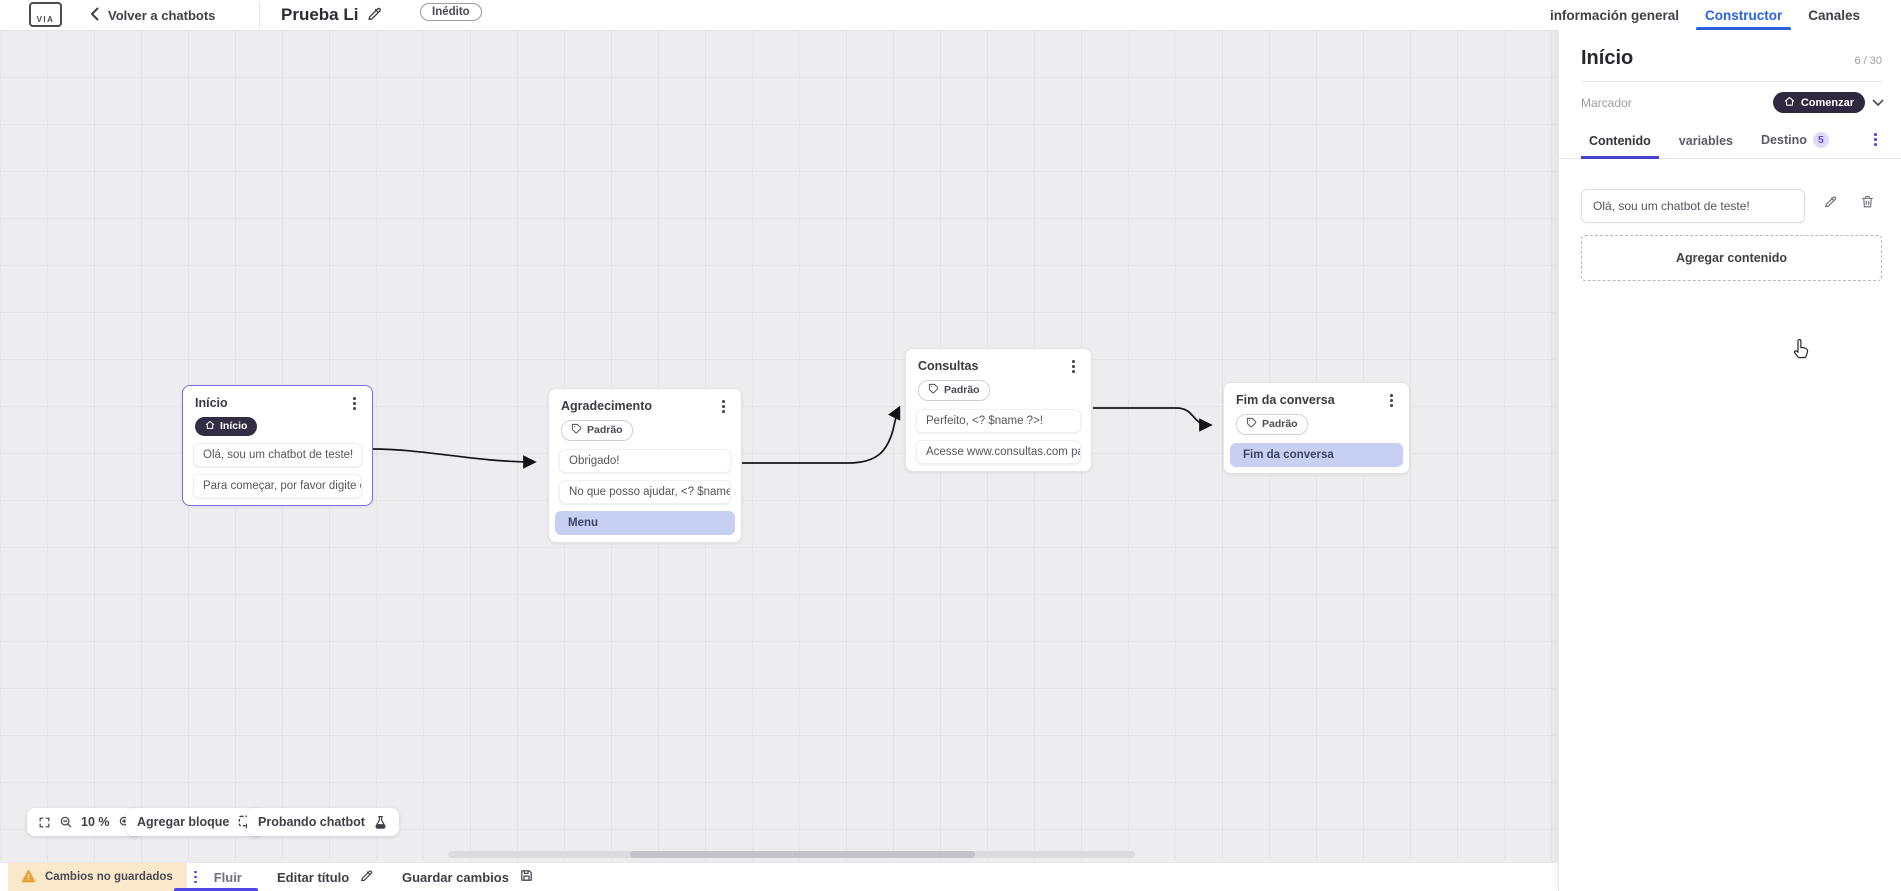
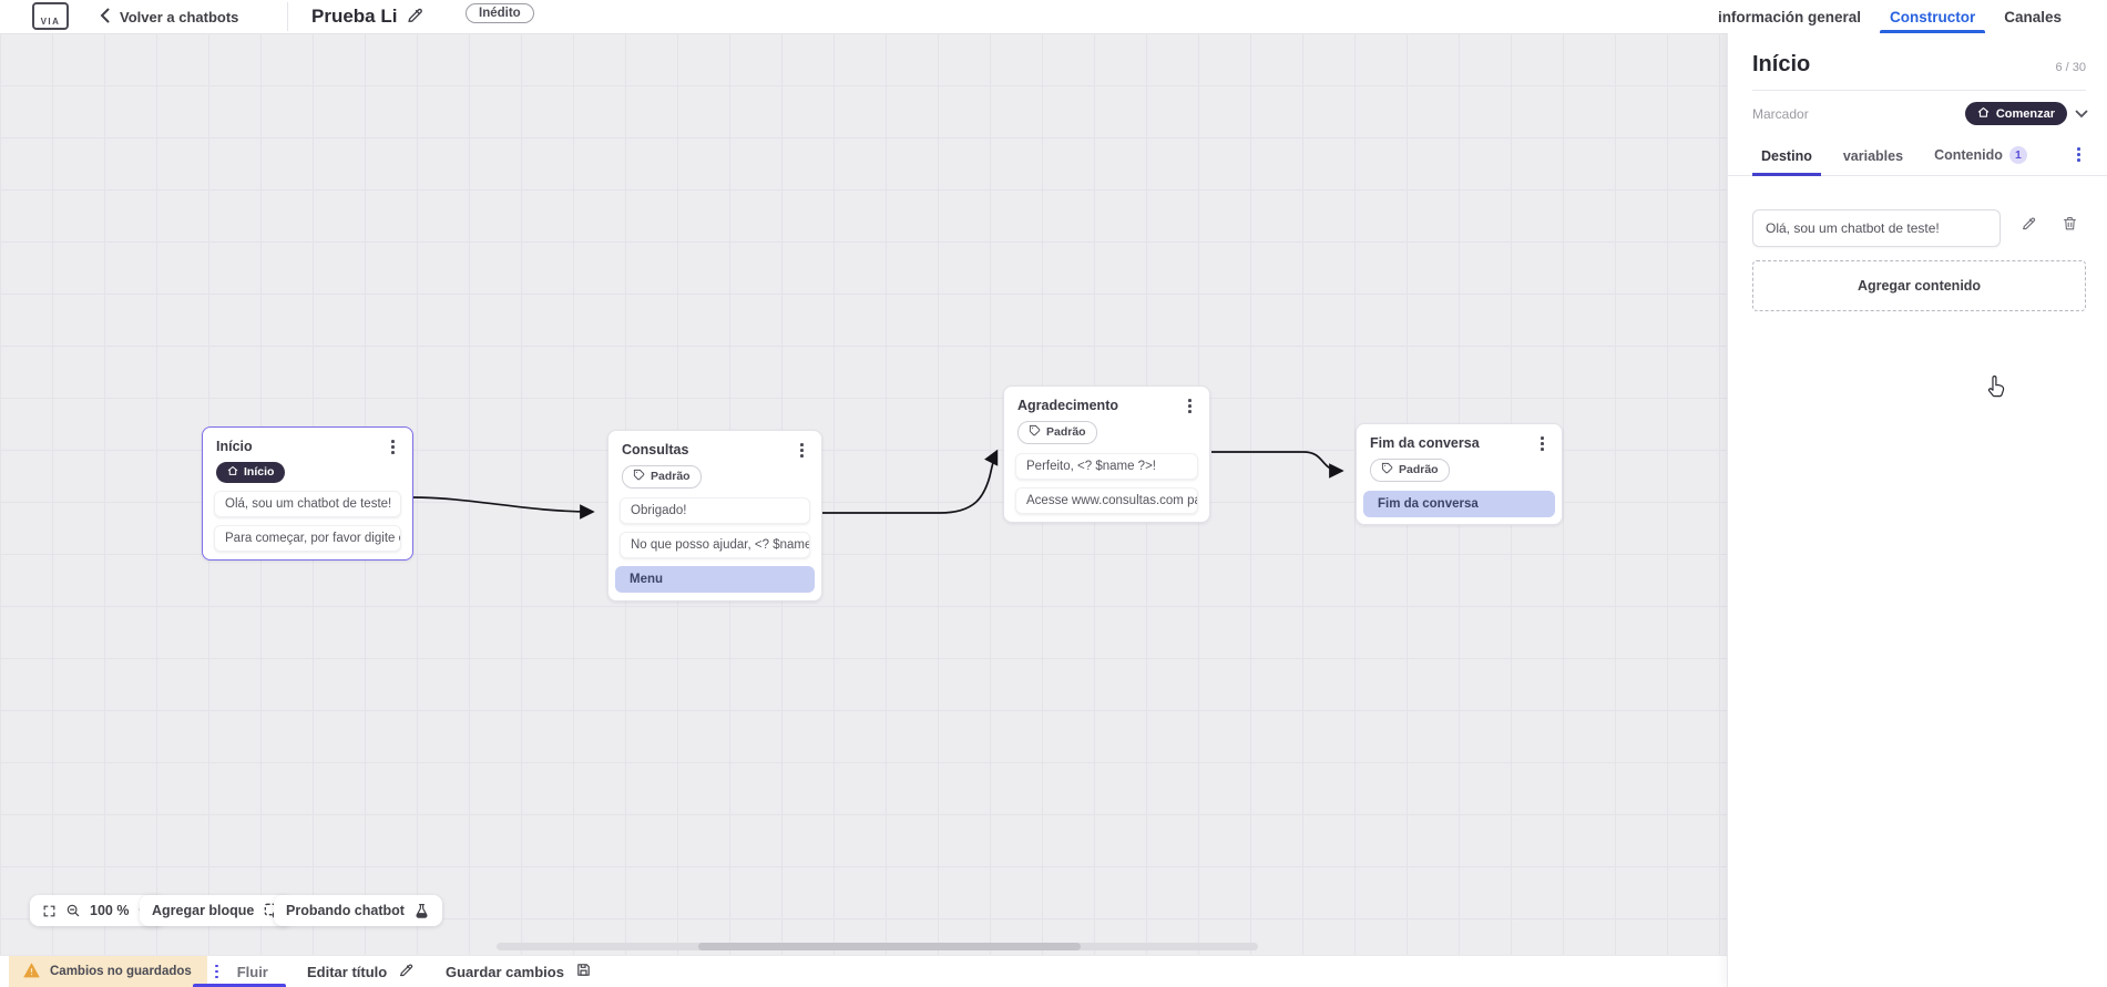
  VIA
  Volver a chatbots
  Prueba Li
  Inédito
  información general
  Constructor
  Canales
  Início
  Início
  Olá, sou um chatbot de teste!
  Para começar, por favor digite
- Agradecimento
+ Consultas
  Padrão
  Obrigado!
  No que posso ajudar, <? $name
  Menu
- Consultas
+ Agradecimento
  Padrão
  Perfeito, <? $name ?>!
  Acesse www.consultas.com pa
  Fim da conversa
  Padrão
  Fim da conversa
- 10 %
+ 100 %
  Agregar bloque
  Probando chatbot
  Cambios no guardados
  Fluir
  Editar título
  Guardar cambios
  Início
  6 / 30
  Marcador
  Comenzar
- Contenido
+ Destino
  variables
- Destino
+ Contenido
- 5
+ 1
  Olá, sou um chatbot de teste!
  Agregar contenido
